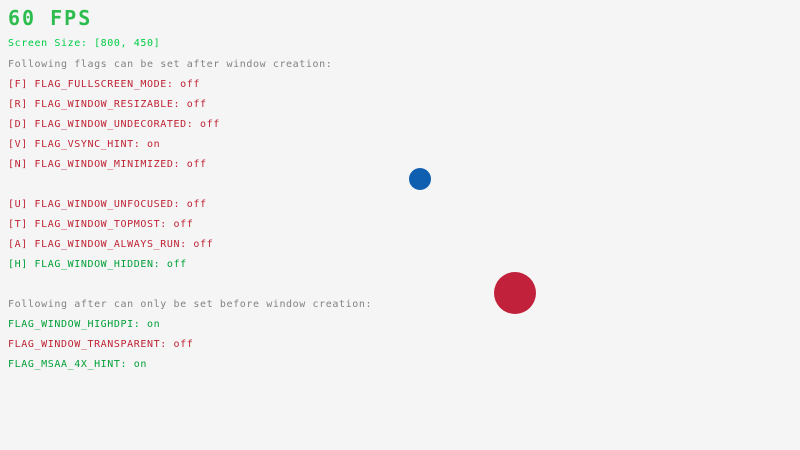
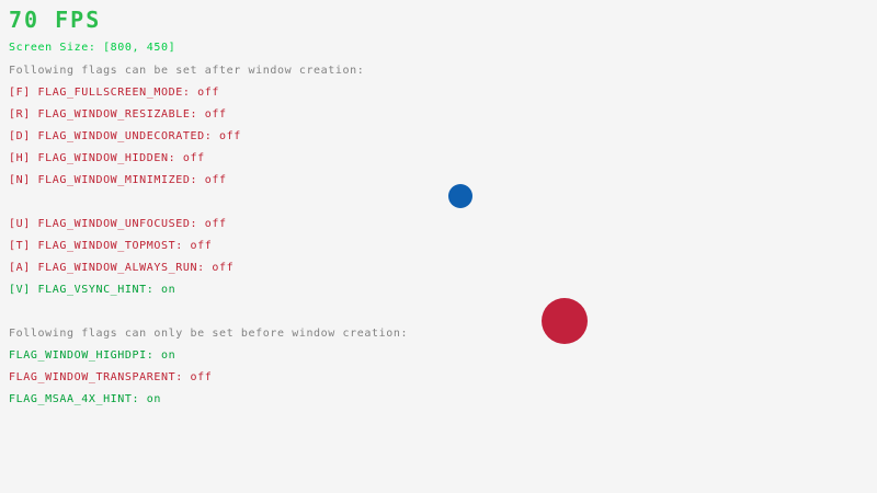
- 60 FPS
+ 70 FPS
  Screen Size: [800, 450]
  Following flags can be set after window creation:
  [F] FLAG_FULLSCREEN_MODE: off
  [R] FLAG_WINDOW_RESIZABLE: off
  [D] FLAG_WINDOW_UNDECORATED: off
- [V] FLAG_VSYNC_HINT: on
+ [H] FLAG_WINDOW_HIDDEN: off
  [N] FLAG_WINDOW_MINIMIZED: off
  [U] FLAG_WINDOW_UNFOCUSED: off
  [T] FLAG_WINDOW_TOPMOST: off
  [A] FLAG_WINDOW_ALWAYS_RUN: off
- [H] FLAG_WINDOW_HIDDEN: off
+ [V] FLAG_VSYNC_HINT: on
- Following after can only be set before window creation:
+ Following flags can only be set before window creation:
  FLAG_WINDOW_HIGHDPI: on
  FLAG_WINDOW_TRANSPARENT: off
  FLAG_MSAA_4X_HINT: on
